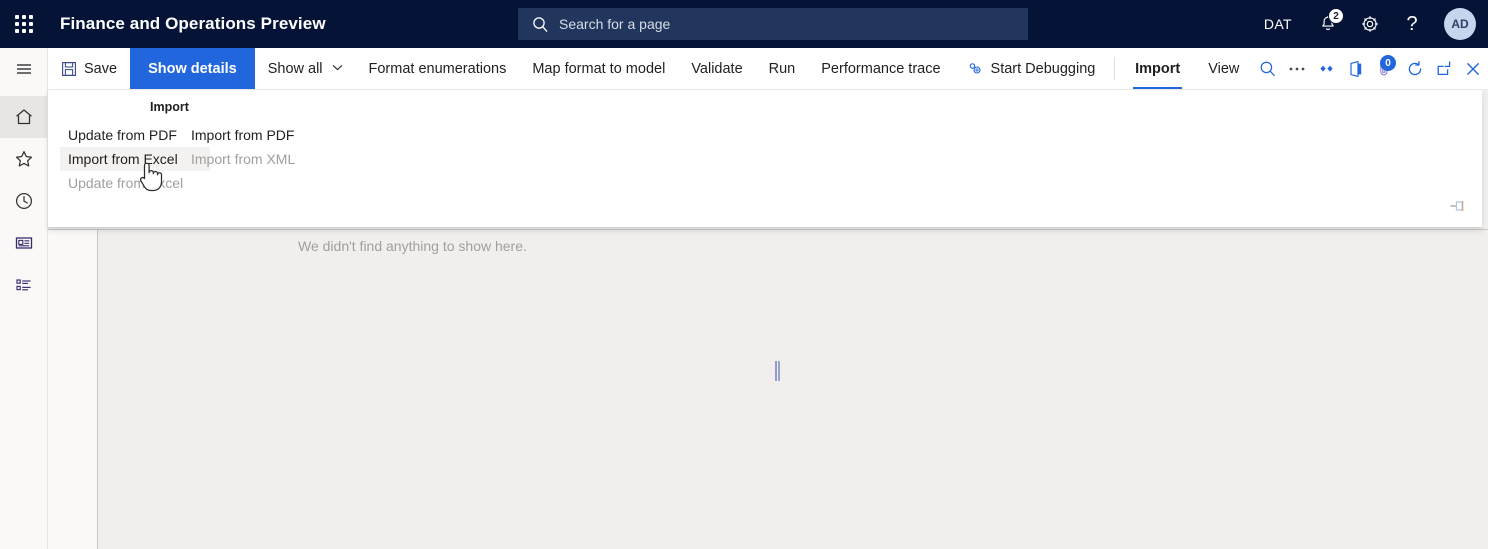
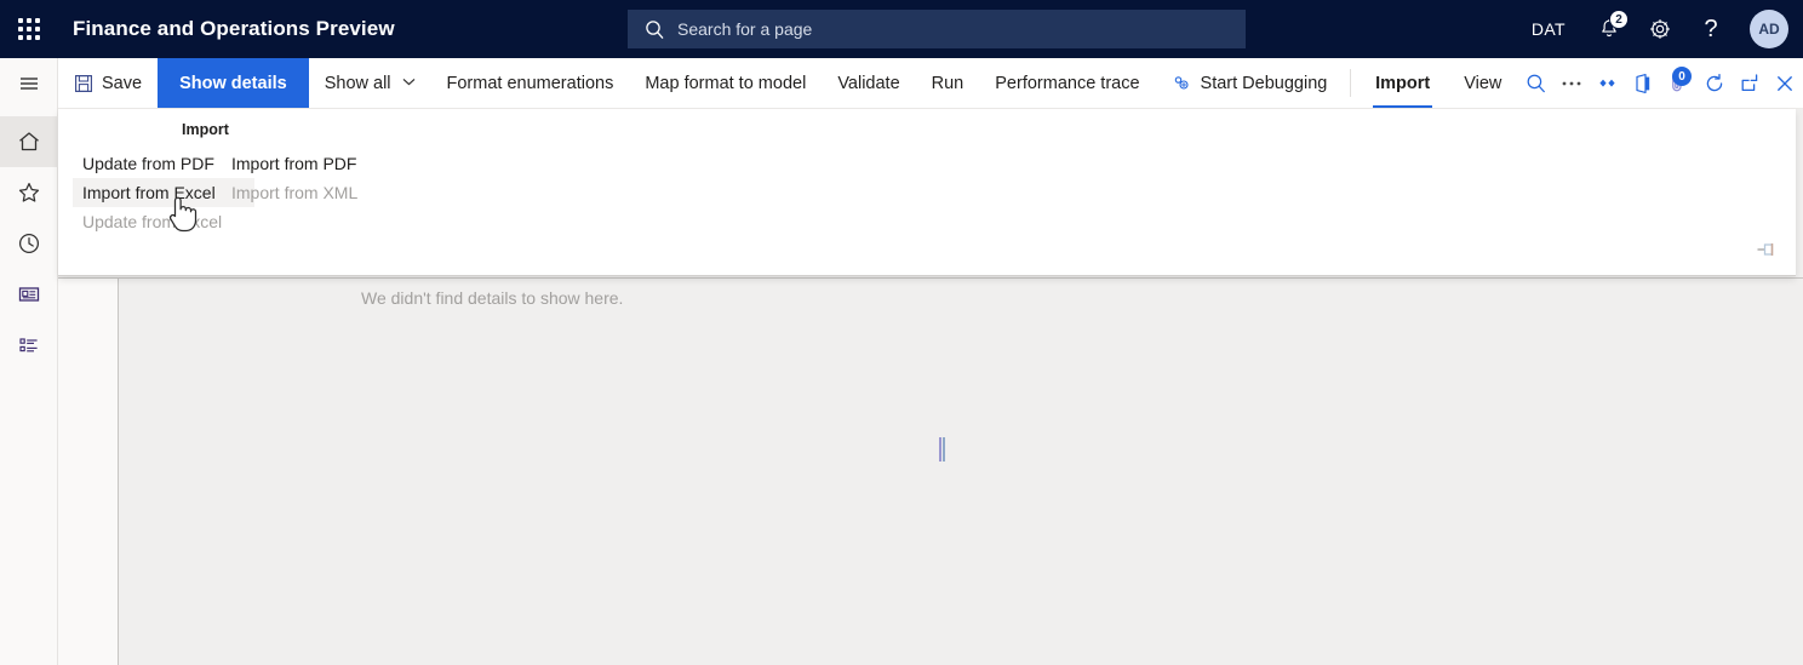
  Finance and Operations Preview
  Search for a page
  DAT
  2
  ?
  AD
  Save
  Show details
  Show all
  Format enumerations
  Map format to model
  Validate
  Run
  Performance trace
  Start Debugging
  Import
  View
  0
  Import
  Update from PDF
  Import from Excel
  Update fromcel
  Import from PDF
  Import from XML
- We didn't find anything to show here.
+ We didn't find details to show here.
